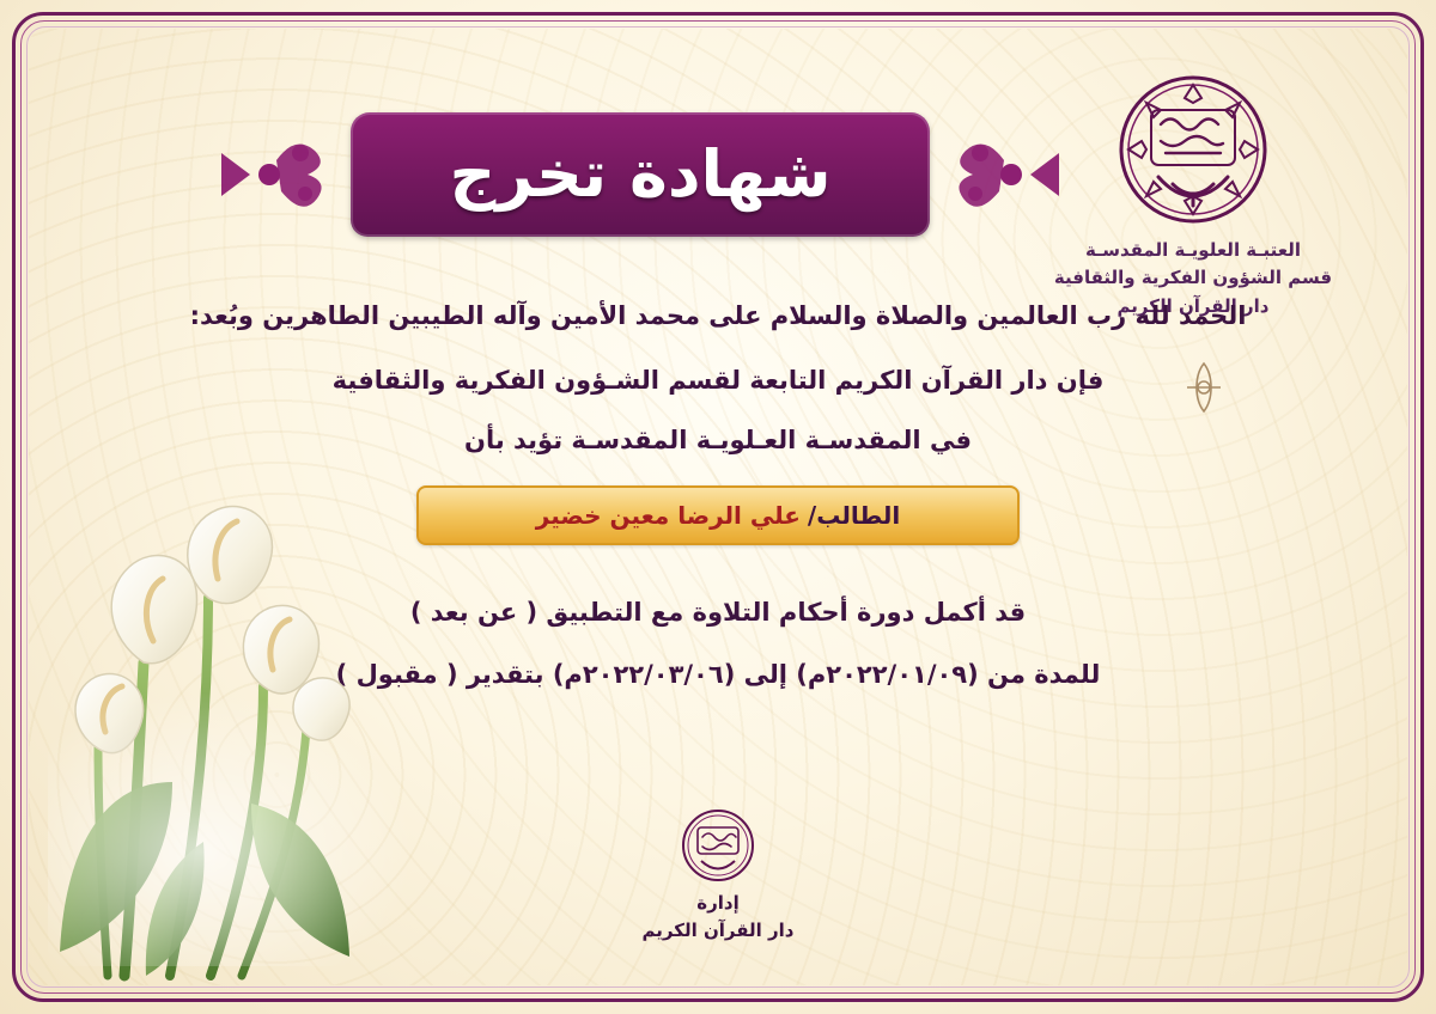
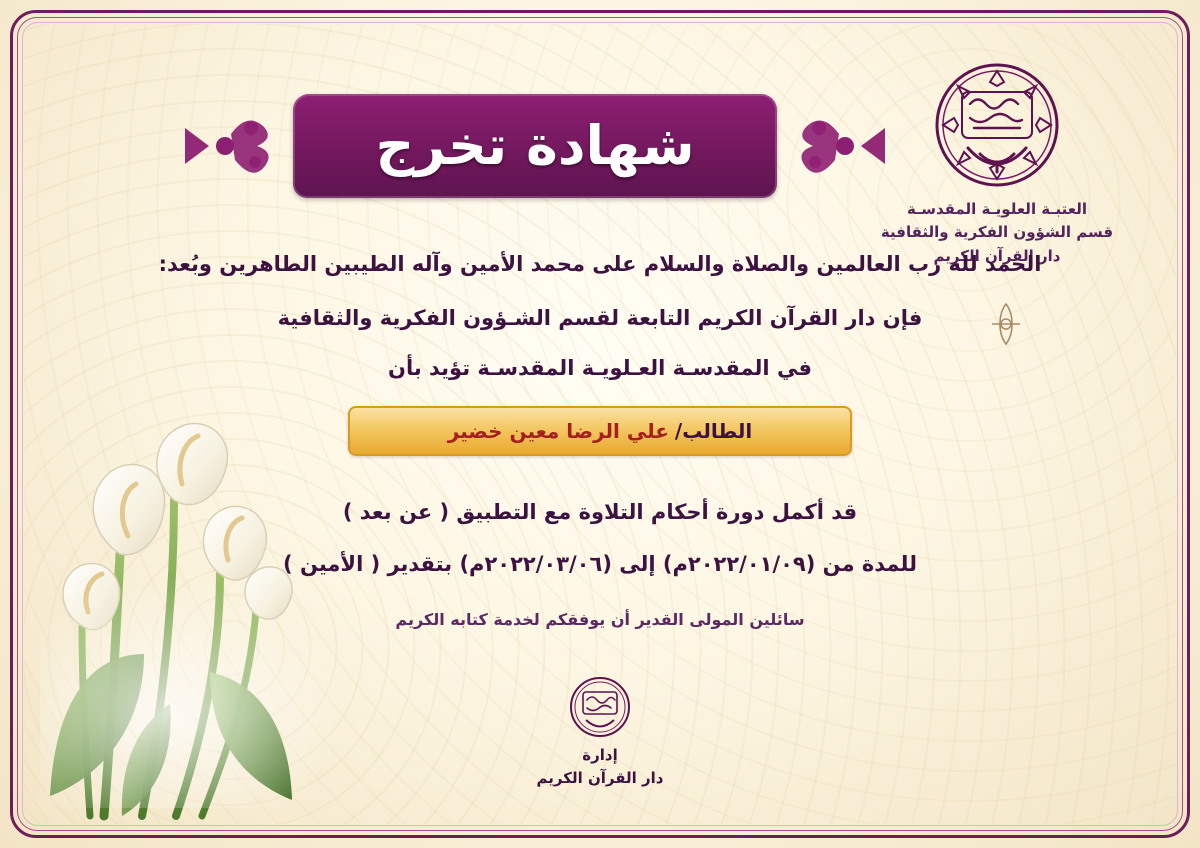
  العتبـة العلويـة المقدسـة
  قسم الشؤون الفكرية والثقافية
  دار القرآن الكريم
  شهادة تخرج
  الحمد لله رب العالمين والصلاة والسلام على محمد الأمين وآله الطيبين الطاهرين وبُعد:
  فإن دار القرآن الكريم التابعة لقسم الشـؤون الفكرية والثقافية
  في المقدسـة العـلويـة المقدسـة تؤيد بأن
  الطالب/
  علي الرضا معين خضير
  قد أكمل دورة أحكام التلاوة مع التطبيق ( عن بعد )
- للمدة من (٢٠٢٢/٠١/٠٩م) إلى (٢٠٢٢/٠٣/٠٦م) بتقدير ( مقبول )
+ للمدة من (٢٠٢٢/٠١/٠٩م) إلى (٢٠٢٢/٠٣/٠٦م) بتقدير ( الأمين )
+ سائلين المولى القدير أن يوفقكم لخدمة كتابه الكريم
  إدارة
  دار القرآن الكريم
